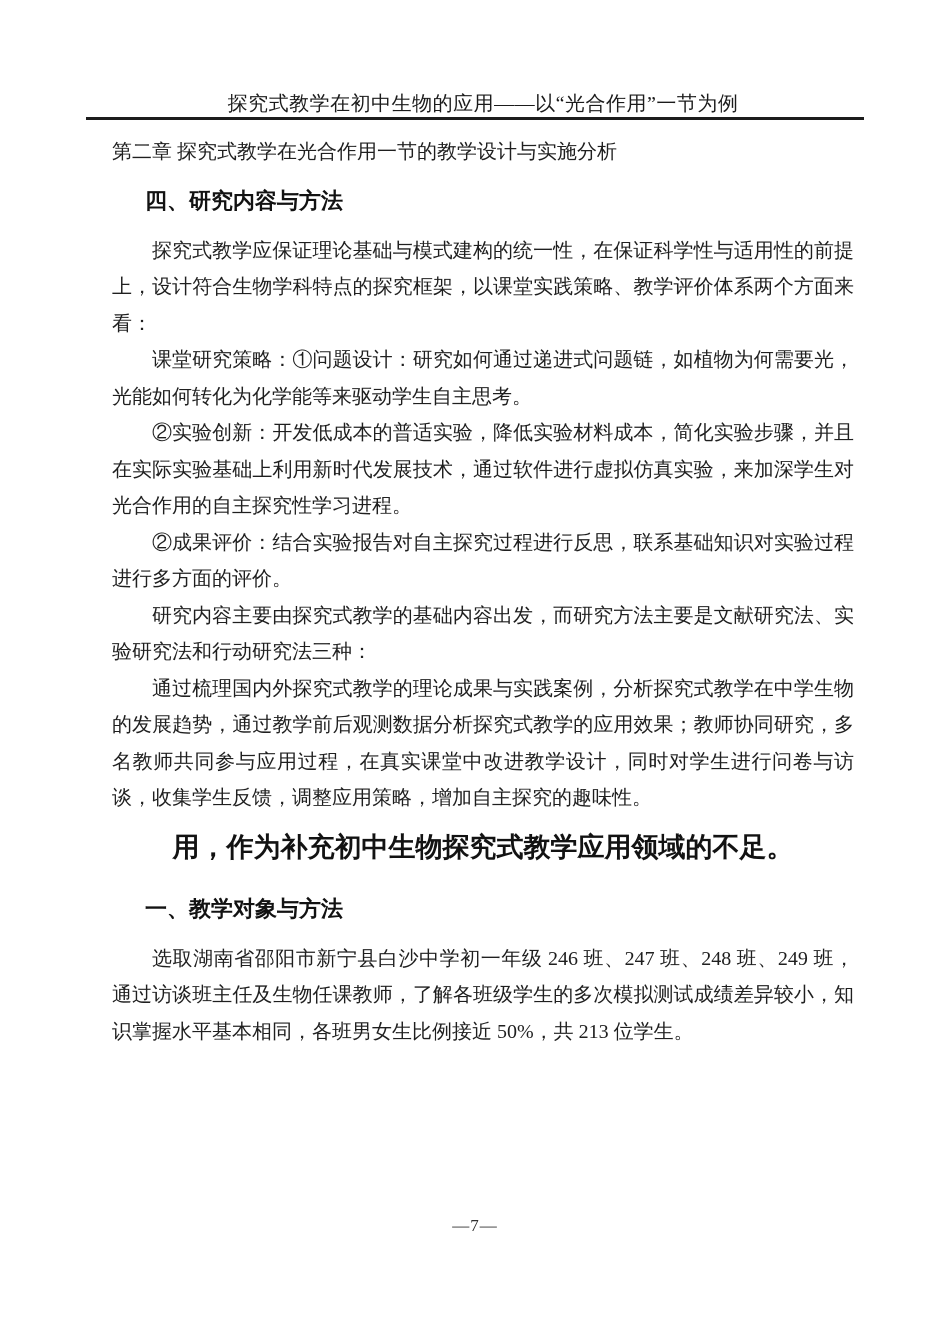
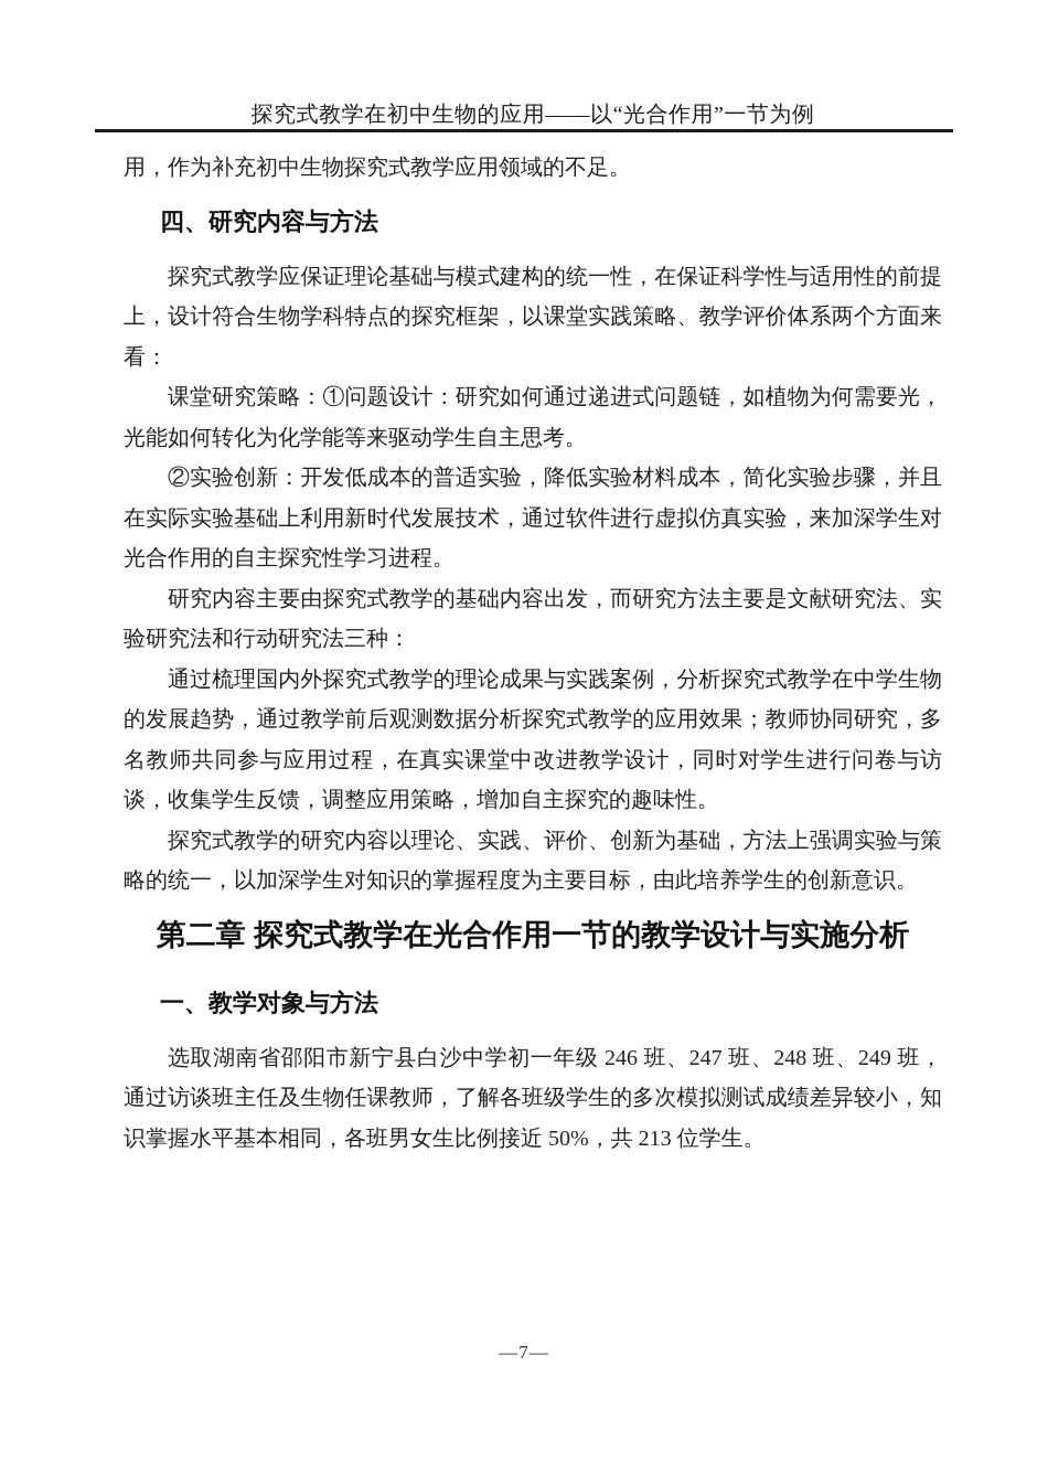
  探究式教学在初中生物的应用——以“光合作用”一节为例
- 第二章 探究式教学在光合作用一节的教学设计与实施分析
+ 用，作为补充初中生物探究式教学应用领域的不足。
  四、研究内容与方法
  探究式教学应保证理论基础与模式建构的统一性，在保证科学性与适用性的前提上，设计符合生物学科特点的探究框架，以课堂实践策略、教学评价体系两个方面来看：
  课堂研究策略：①问题设计：研究如何通过递进式问题链，如植物为何需要光，光能如何转化为化学能等来驱动学生自主思考。
  ②实验创新：开发低成本的普适实验，降低实验材料成本，简化实验步骤，并且在实际实验基础上利用新时代发展技术，通过软件进行虚拟仿真实验，来加深学生对光合作用的自主探究性学习进程。
- ②成果评价：结合实验报告对自主探究过程进行反思，联系基础知识对实验过程进行多方面的评价。
  研究内容主要由探究式教学的基础内容出发，而研究方法主要是文献研究法、实验研究法和行动研究法三种：
  通过梳理国内外探究式教学的理论成果与实践案例，分析探究式教学在中学生物的发展趋势，通过教学前后观测数据分析探究式教学的应用效果；教师协同研究，多名教师共同参与应用过程，在真实课堂中改进教学设计，同时对学生进行问卷与访谈，收集学生反馈，调整应用策略，增加自主探究的趣味性。
+ 探究式教学的研究内容以理论、实践、评价、创新为基础，方法上强调实验与策略的统一，以加深学生对知识的掌握程度为主要目标，由此培养学生的创新意识。
- 用，作为补充初中生物探究式教学应用领域的不足。
+ 第二章 探究式教学在光合作用一节的教学设计与实施分析
  一、教学对象与方法
  选取湖南省邵阳市新宁县白沙中学初一年级 246 班、247 班、248 班、249 班，通过访谈班主任及生物任课教师，了解各班级学生的多次模拟测试成绩差异较小，知识掌握水平基本相同，各班男女生比例接近 50%，共 213 位学生。
  —7—
